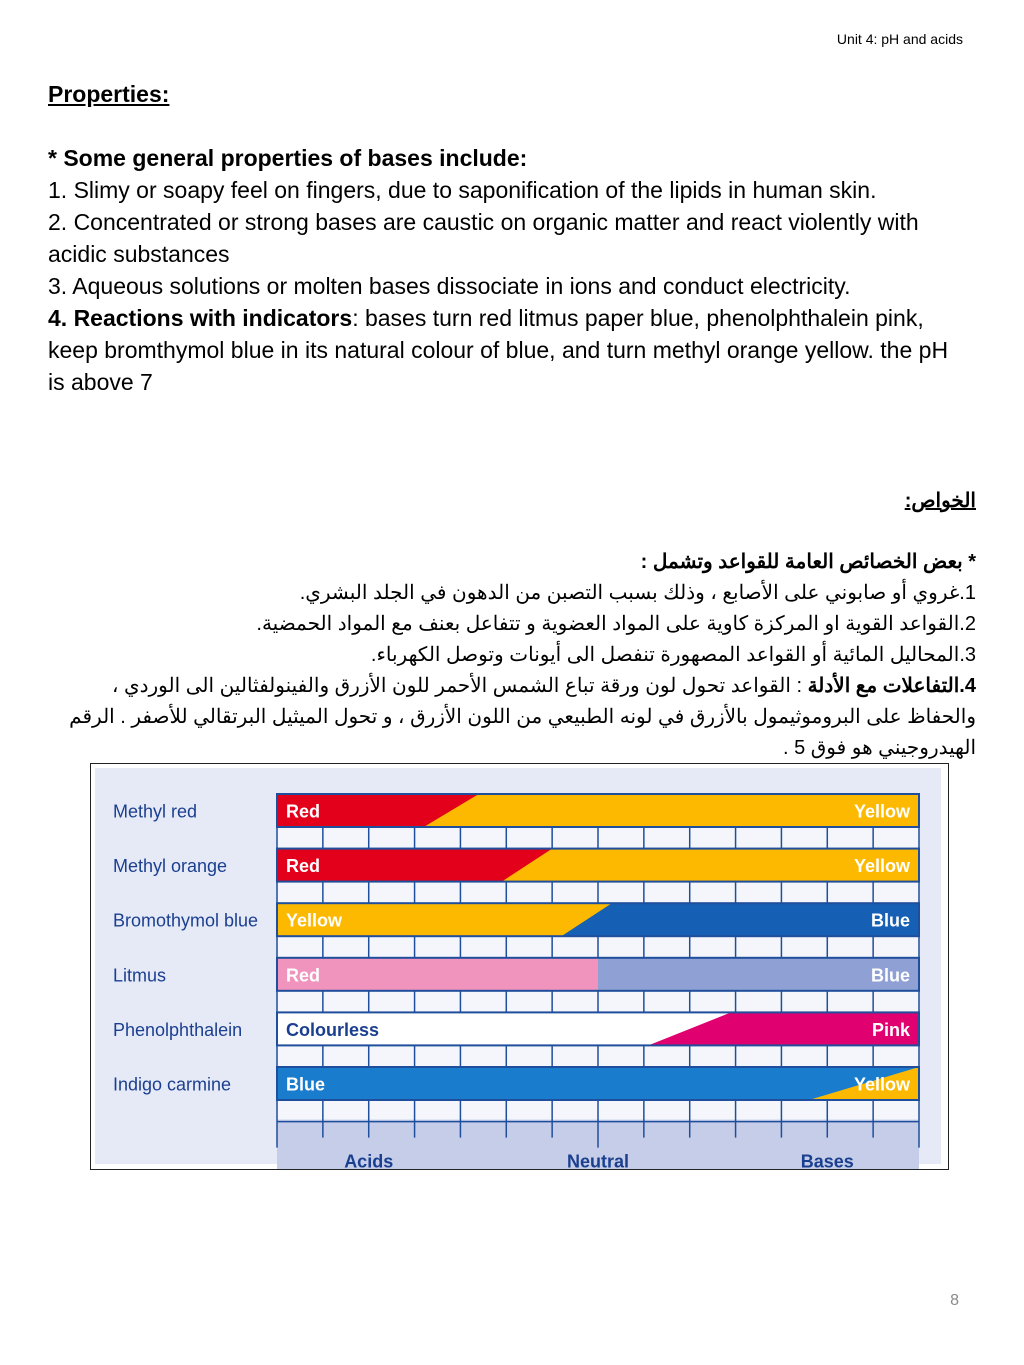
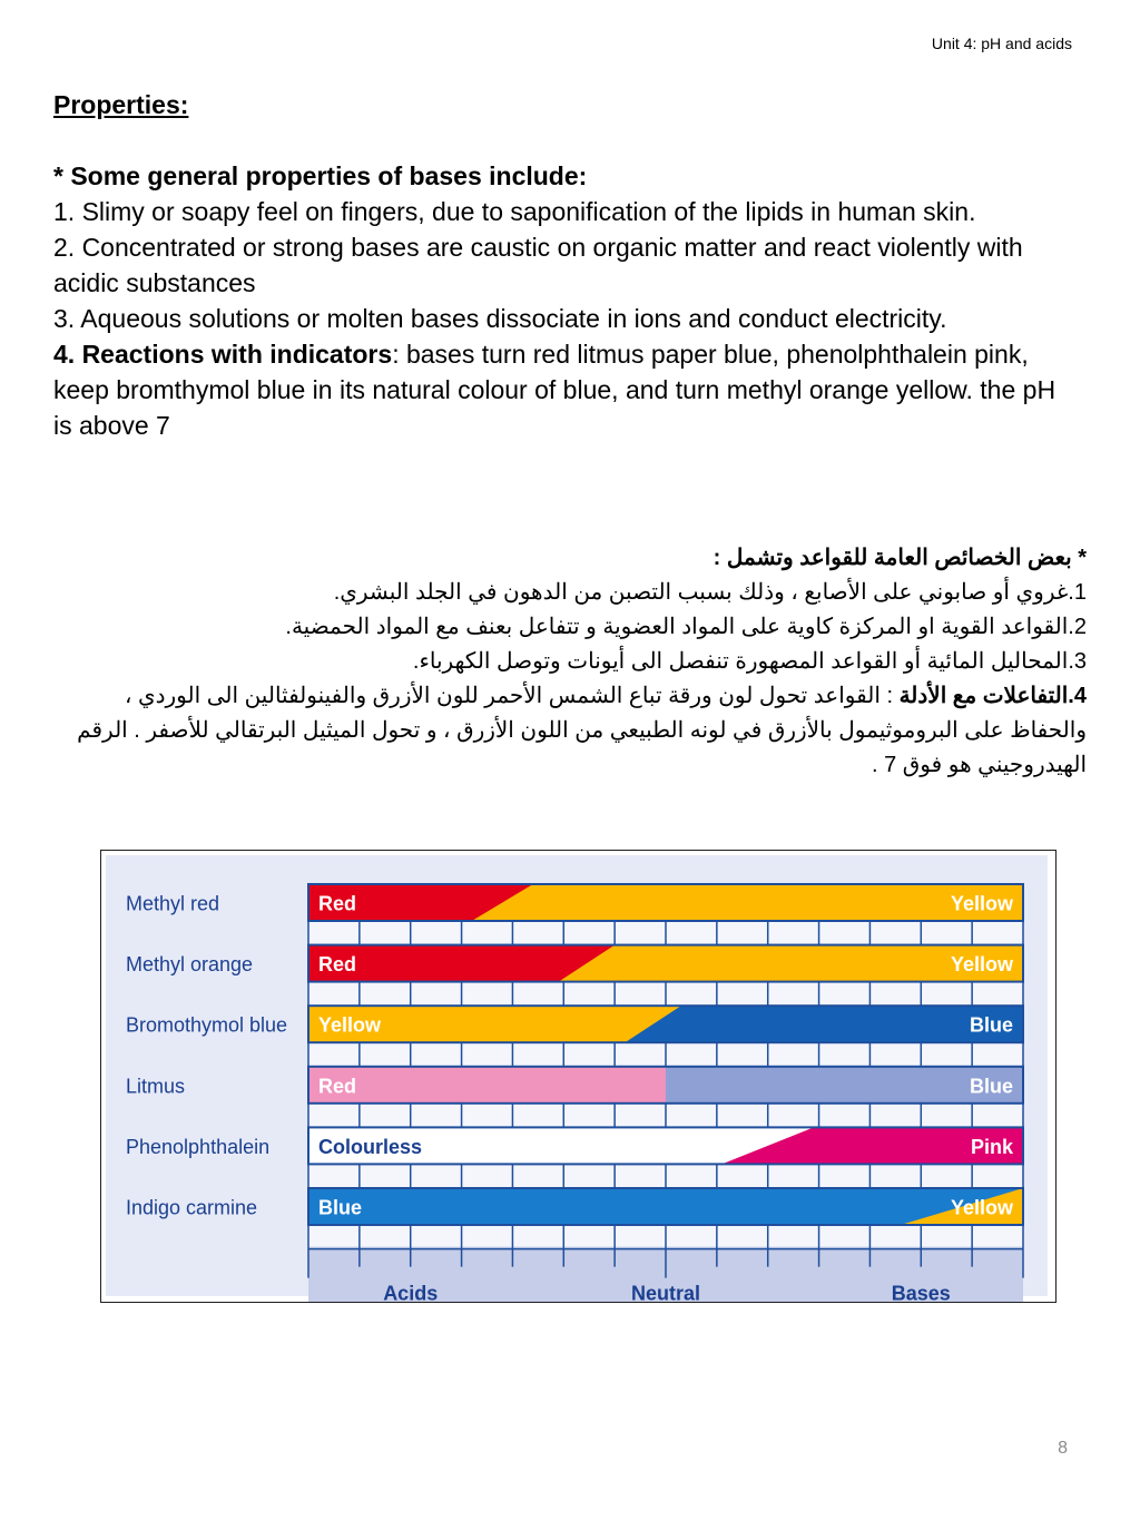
  Unit 4: pH and acids
  Properties:
  * Some general properties of bases include:
  1. Slimy or soapy feel on fingers, due to saponification of the lipids in human skin.
  2. Concentrated or strong bases are caustic on organic matter and react violently with acidic substances
  3. Aqueous solutions or molten bases dissociate in ions and conduct electricity.
  4. Reactions with indicators: bases turn red litmus paper blue, phenolphthalein pink, keep bromthymol blue in its natural colour of blue, and turn methyl orange yellow. the pH is above 7
- الخواص:
  * بعض الخصائص العامة للقواعد وتشمل :
  1.غروي أو صابوني على الأصابع ، وذلك بسبب التصبن من الدهون في الجلد البشري.
  2.القواعد القوية او المركزة كاوية على المواد العضوية و تتفاعل بعنف مع المواد الحمضية.
  3.المحاليل المائية أو القواعد المصهورة تنفصل الى أيونات وتوصل الكهرباء.
- 4.التفاعلات مع الأدلة : القواعد تحول لون ورقة تباع الشمس الأحمر للون الأزرق والفينولفثالين الى الوردي ، والحفاظ على البروموثيمول بالأزرق في لونه الطبيعي من اللون الأزرق ، و تحول الميثيل البرتقالي للأصفر . الرقم الهيدروجيني هو فوق 5 .
+ 4.التفاعلات مع الأدلة : القواعد تحول لون ورقة تباع الشمس الأحمر للون الأزرق والفينولفثالين الى الوردي ، والحفاظ على البروموثيمول بالأزرق في لونه الطبيعي من اللون الأزرق ، و تحول الميثيل البرتقالي للأصفر . الرقم الهيدروجيني هو فوق 7 .
  Methyl red
  Red
  Yellow
  Methyl orange
  Red
  Yellow
  Bromothymol blue
  Yellow
  Blue
  Litmus
  Red
  Blue
  Phenolphthalein
  Colourless
  Pink
  Indigo carmine
  Blue
  Yellow
  Acids
  Neutral
  Bases
  8
